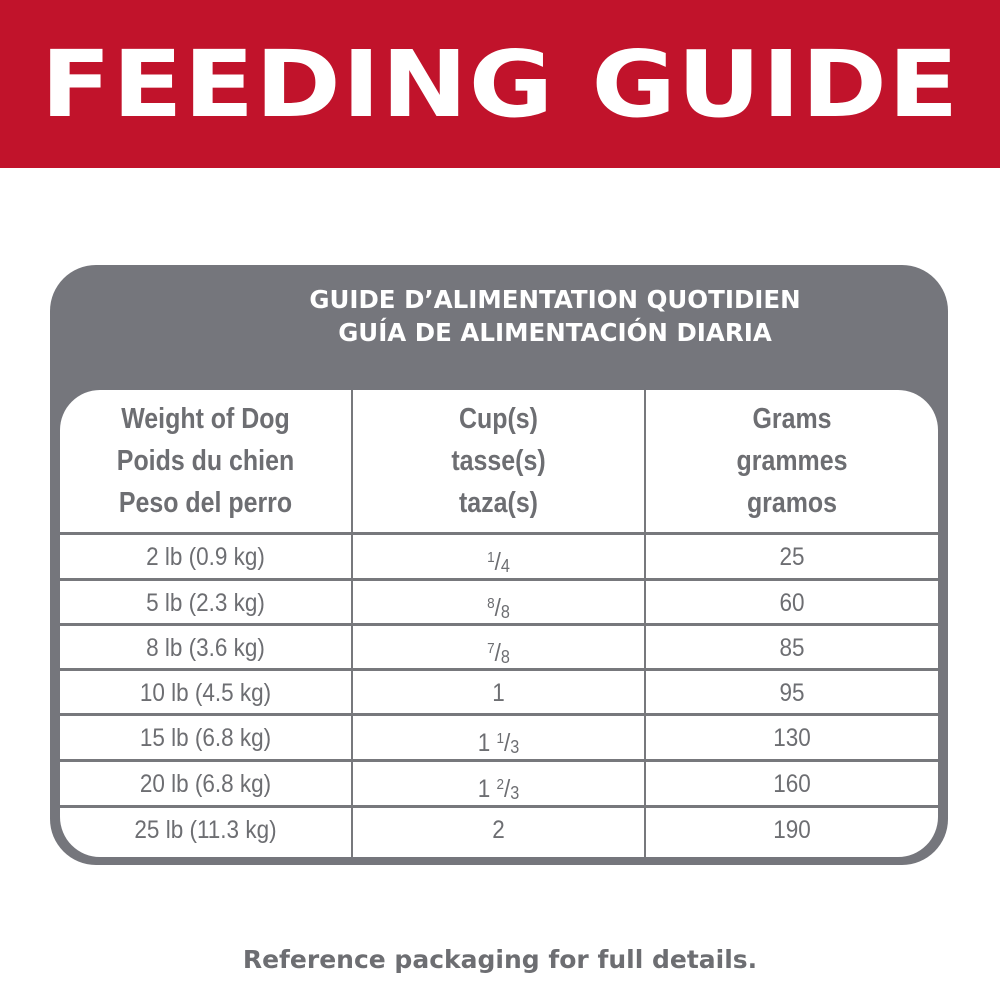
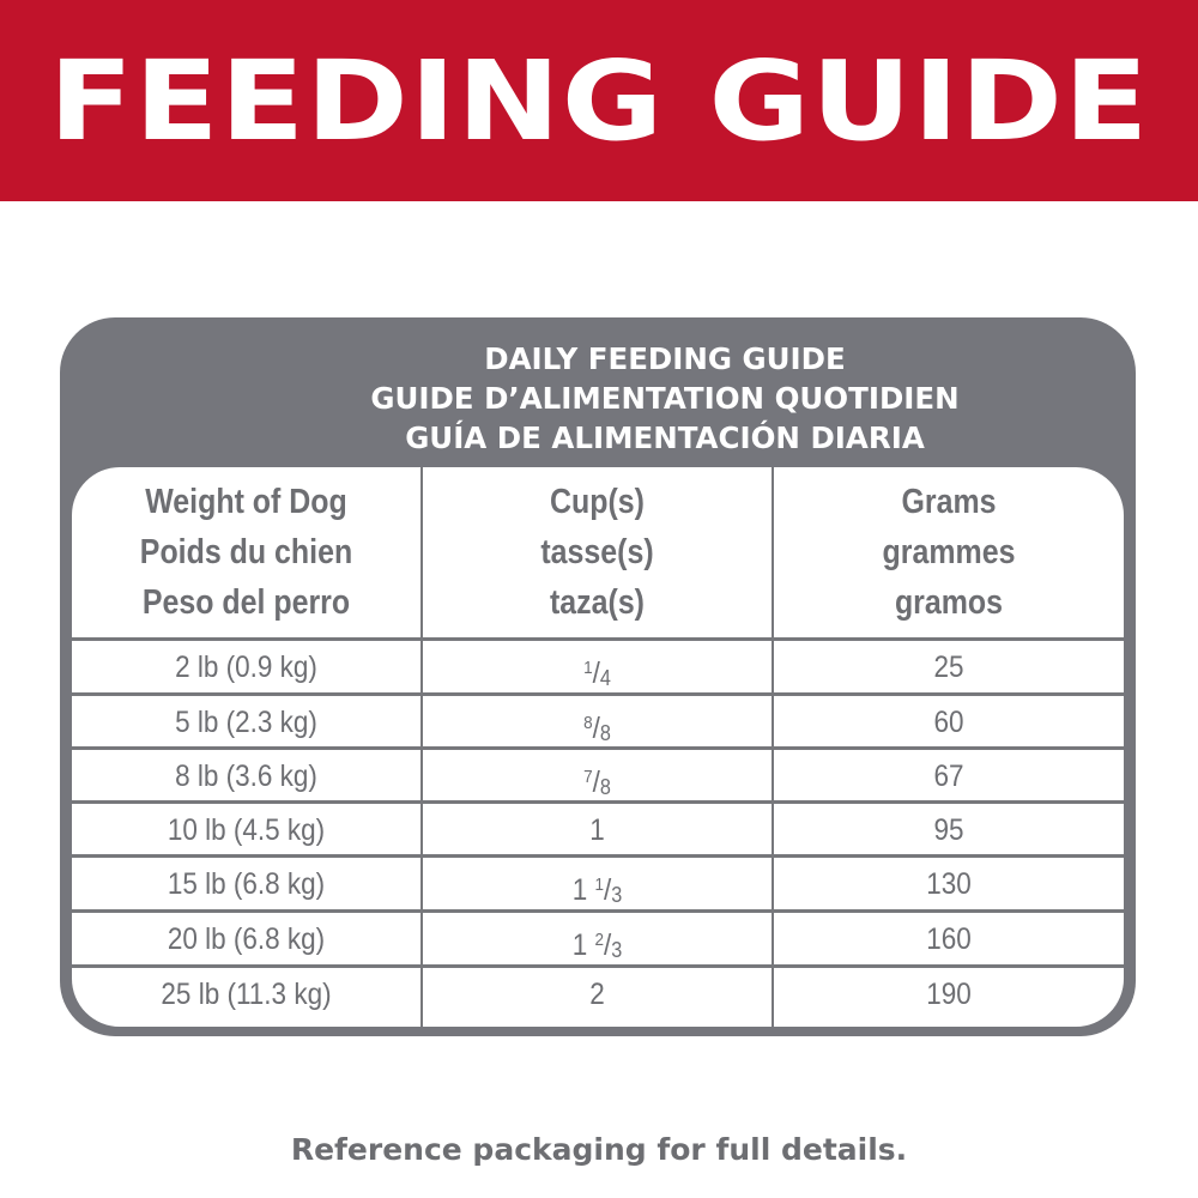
  FEEDING GUIDE
+ DAILY FEEDING GUIDE
  GUIDE D’ALIMENTATION QUOTIDIEN
  GUÍA DE ALIMENTACIÓN DIARIA
  Weight of Dog
  Poids du chien
  Peso del perro
  Cup(s)
  tasse(s)
  taza(s)
  Grams
  grammes
  gramos
  2 lb (0.9 kg)
  1/4
  25
  5 lb (2.3 kg)
  8/8
  60
  8 lb (3.6 kg)
  7/8
- 85
+ 67
  10 lb (4.5 kg)
  1
  95
  15 lb (6.8 kg)
  1 1/3
  130
  20 lb (6.8 kg)
  1 2/3
  160
  25 lb (11.3 kg)
  2
  190
  Reference packaging for full details.
